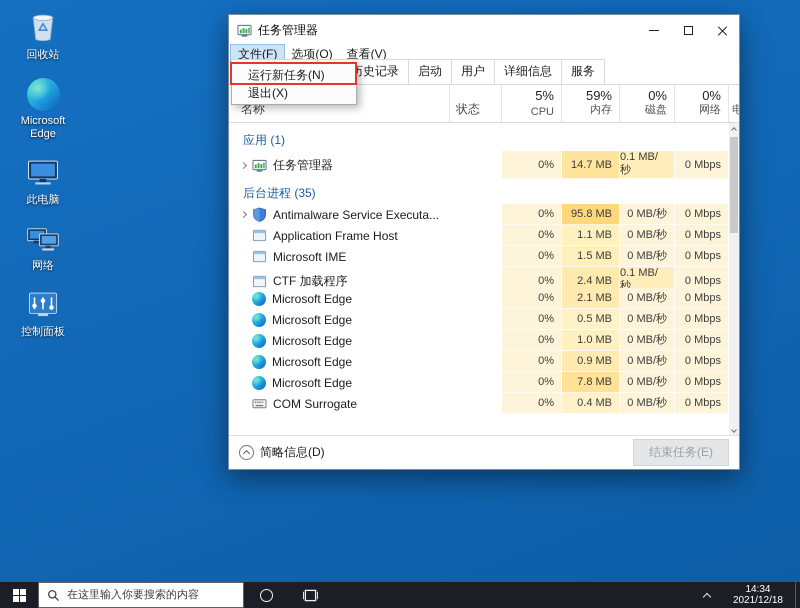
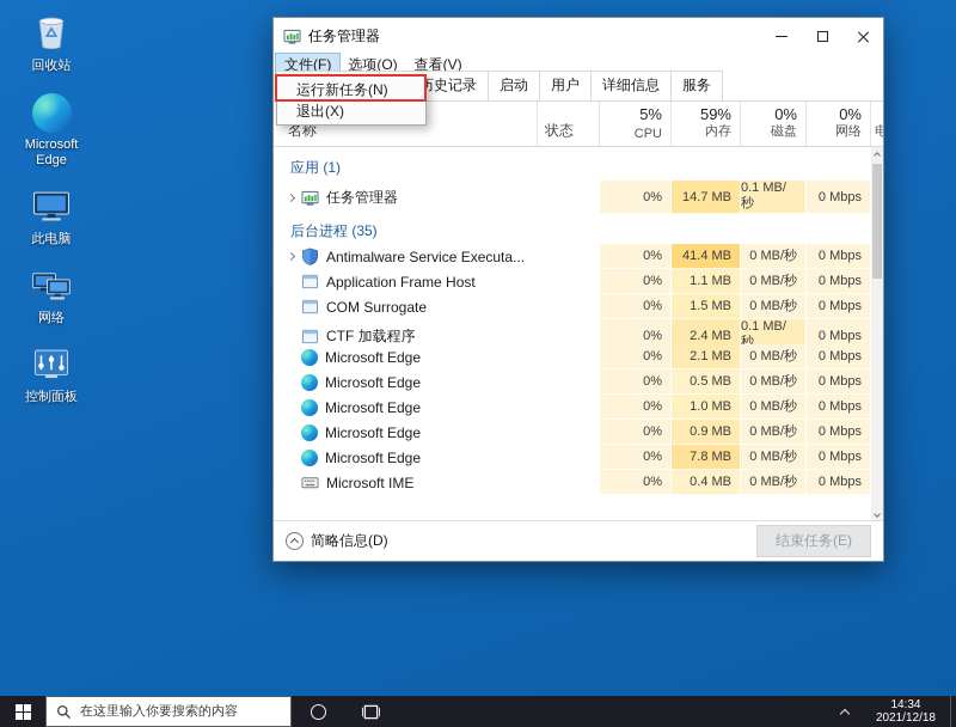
  回收站
  Microsoft Edge
  此电脑
  网络
  控制面板
  任务管理器
  文件(F)
  选项(O)
  查看(V)
  启动
  用户
  详细信息
  服务
  名称
  状态
  5%
  CPU
  59%
  内存
  0%
  磁盘
  0%
  网络
  电
  应用 (1)
  任务管理器
  0%
  14.7 MB
  0.1 MB/秒
  0 Mbps
  后台进程 (35)
  Antimalware Service Executa...
  0%
- 95.8 MB
+ 41.4 MB
  0 MB/秒
  0 Mbps
  Application Frame Host
  0%
  1.1 MB
  0 MB/秒
  0 Mbps
- Microsoft IME
+ COM Surrogate
  0%
  1.5 MB
  0 MB/秒
  0 Mbps
  CTF 加载程序
  0%
  2.4 MB
  0.1 MB/秒
  0 Mbps
  Microsoft Edge
  0%
  2.1 MB
  0 MB/秒
  0 Mbps
  Microsoft Edge
  0%
  0.5 MB
  0 MB/秒
  0 Mbps
  Microsoft Edge
  0%
  1.0 MB
  0 MB/秒
  0 Mbps
  Microsoft Edge
  0%
  0.9 MB
  0 MB/秒
  0 Mbps
  Microsoft Edge
  0%
  7.8 MB
  0 MB/秒
  0 Mbps
- COM Surrogate
+ Microsoft IME
  0%
  0.4 MB
  0 MB/秒
  0 Mbps
  简略信息(D)
  结束任务(E)
  运行新任务(N)
  退出(X)
  在这里输入你要搜索的内容
  14:34
  2021/12/18
